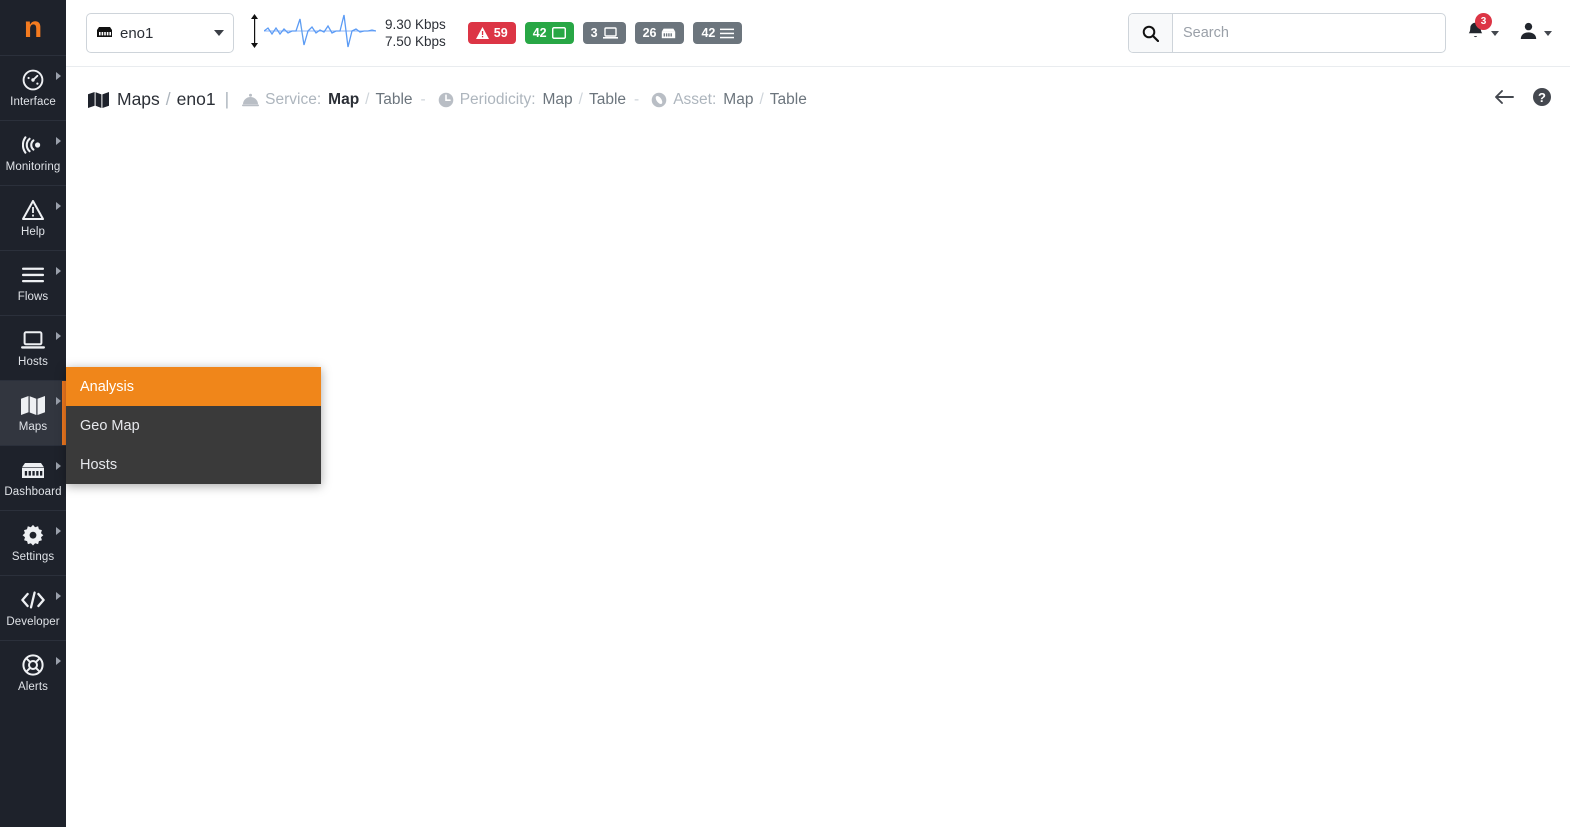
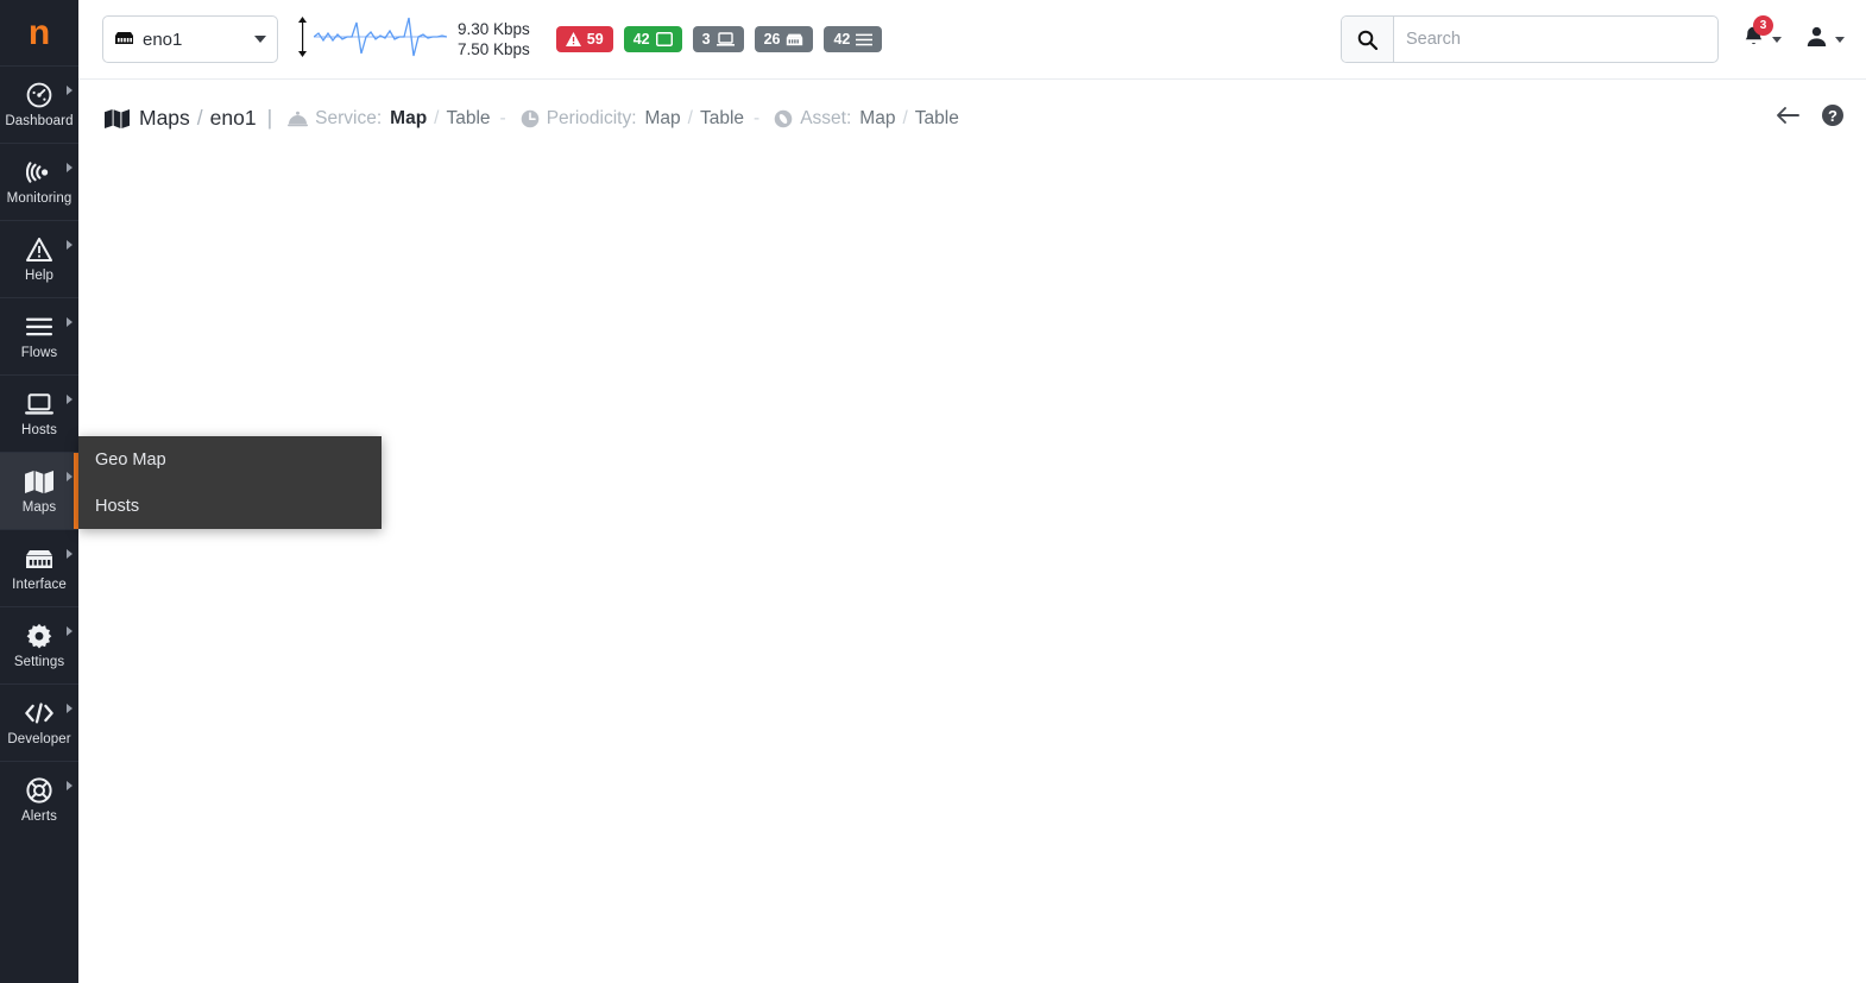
  n
- Interface
+ Dashboard
  Monitoring
  Help
  Flows
  Hosts
  Maps
- Dashboard
+ Interface
  Settings
  Developer
  Alerts
- Analysis
  Geo Map
  Hosts
  eno1
  9.30 Kbps
  7.50 Kbps
  59
  42
  3
  26
  42
  Search
  3
  Maps
  /
  eno1
  |
  Service:
  Map
  /
  Table
  -
  Periodicity:
  Map
  /
  Table
  -
  Asset:
  Map
  /
  Table
  ?
